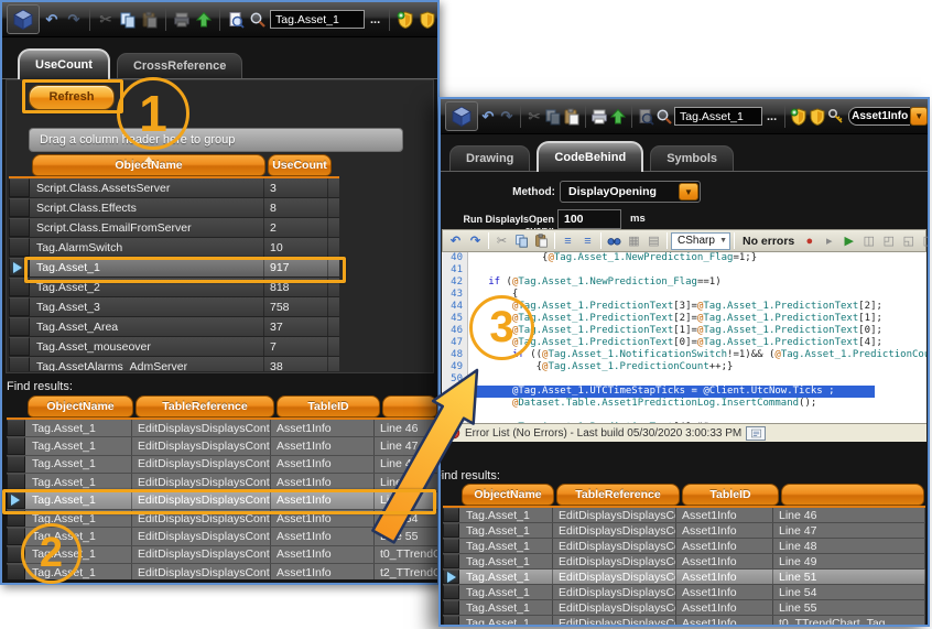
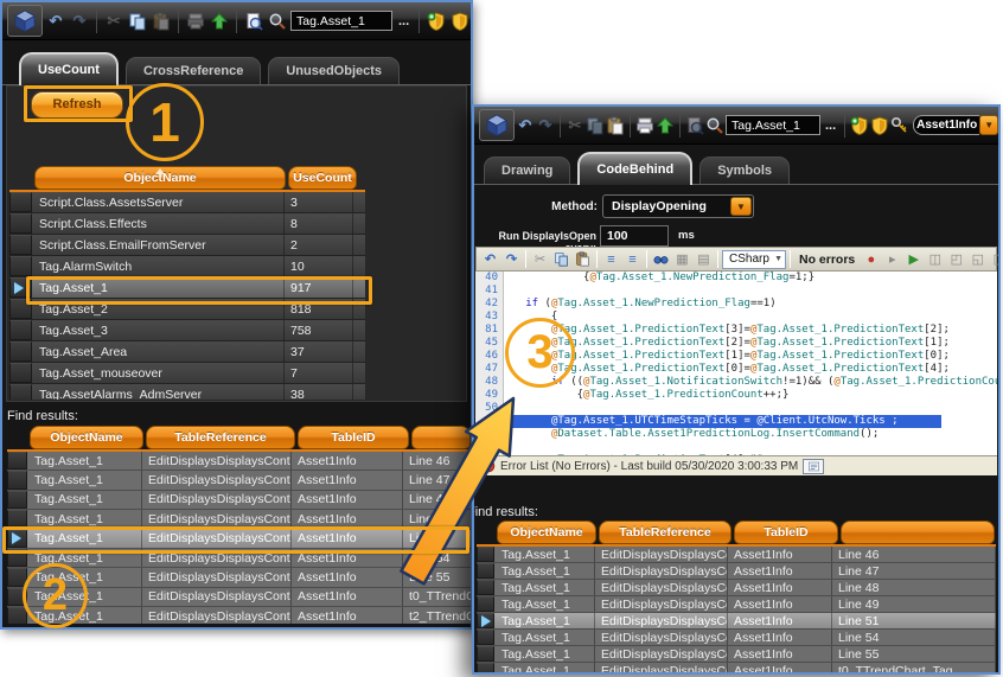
  ↶
  ↷
  ✂
  Tag.Asset_1
  ...
  UseCount
  CrossReference
+ UnusedObjects
  Refresh
- Drag a column header here to group
  ObjectName
  UseCount
  Script.Class.AssetsServer
  3
  Script.Class.Effects
  8
  Script.Class.EmailFromServer
  2
  Tag.AlarmSwitch
  10
  Tag.Asset_1
  917
  Tag.Asset_2
  818
  Tag.Asset_3
  758
  Tag.Asset_Area
  37
  Tag.Asset_mouseover
  7
  Tag.AssetAlarms_AdmServer
  38
  Find results:
  ObjectName
  TableReference
  TableID
  Tag.Asset_1
  EditDisplaysDisplaysCont
  Asset1Info
  Line 46
  Tag.Asset_1
  EditDisplaysDisplaysCont
  Asset1Info
  Line 47
  Tag.Asset_1
  EditDisplaysDisplaysCont
  Asset1Info
  Line 4
  Tag.Asset_1
  EditDisplaysDisplaysCont
  Asset1Info
  Tag.Asset_1
  EditDisplaysDisplaysCont
  Asset1Info
  Tag.Asset_1
  EditDisplaysDisplaysCont
  Asset1Info
  Tag.Asset_1
  EditDisplaysDisplaysCont
  Asset1Info
  Tag.Asset_1
  EditDisplaysDisplaysCont
  Asset1Info
  Tag.Asset_1
  EditDisplaysDisplaysCont
  Asset1Info
  ↶
  ↷
  ✂
  Tag.Asset_1
  ...
  Asset1Info
  ▼
  Drawing
  CodeBehind
  Symbols
  Method:
  DisplayOpening
  ▼
  Run DisplayIsOpen
  100
  ms
  ↶
  ↷
  ✂
  ≡
  ≡
  ▦
  ▤
  CSharp
  No errors
  ●
  ▸
  ▶
  ◫
  ◰
  ◱
  40
  {@Tag.Asset_1.NewPrediction_Flag=1;}
  41
  42
  if (@Tag.Asset_1.NewPrediction_Flag==1)
  43
  {
- 44
+ 81
  @Tag.Asset_1.PredictionText[3]=@Tag.Asset_1.PredictionText[2];
  45
  @Tag.Asset_1.PredictionText[2]=@Tag.Asset_1.PredictionText[1];
  46
  @Tag.Asset_1.PredictionText[1]=@Tag.Asset_1.PredictionText[0];
  47
  @Tag.Asset_1.PredictionText[0]=@Tag.Asset_1.PredictionText[4];
  48
  if ((@Tag.Asset_1.NotificationSwitch!=1)&& (@Tag.Asset_1.PredictionCo
  49
  {@Tag.Asset_1.PredictionCount++;}
  50
  @Tag.Asset_1.UTCTimeStapTicks = @Client.UtcNow.Ticks ;
  @Dataset.Table.Asset1PredictionLog.InsertCommand();
  Error List (No Errors) - Last build 05/30/2020 3:00:33 PM
  ind results:
  ObjectName
  TableReference
  TableID
  Tag.Asset_1
  EditDisplaysDisplaysC
  Asset1Info
  Line 46
  Tag.Asset_1
  EditDisplaysDisplaysC
  Asset1Info
  Line 47
  Tag.Asset_1
  EditDisplaysDisplaysC
  Asset1Info
  Line 48
  Tag.Asset_1
  EditDisplaysDisplaysC
  Asset1Info
  Line 49
  Tag.Asset_1
  EditDisplaysDisplaysC
  Asset1Info
  Line 51
  Tag.Asset_1
  EditDisplaysDisplaysC
  Asset1Info
  Line 54
  Tag.Asset_1
  EditDisplaysDisplaysC
  Asset1Info
  Line 55
  Tag.Asset_1
  EditDisplaysDisplaysC
  Asset1Info
  t0_TTrendChart_Tag
  1
  2
  3
